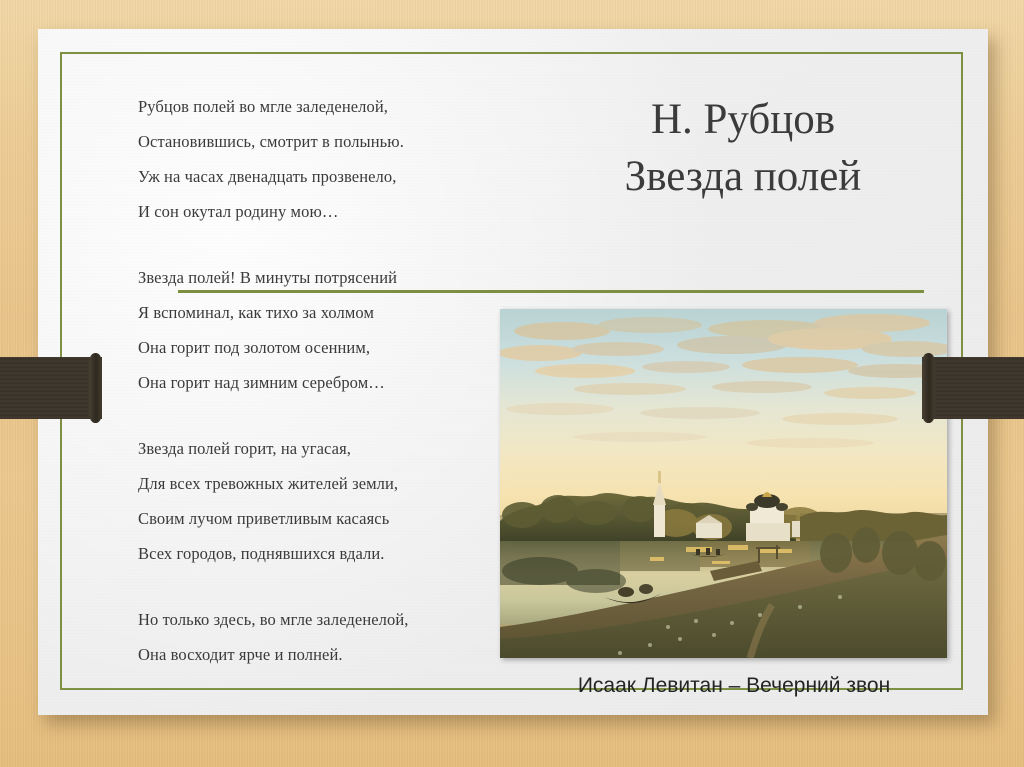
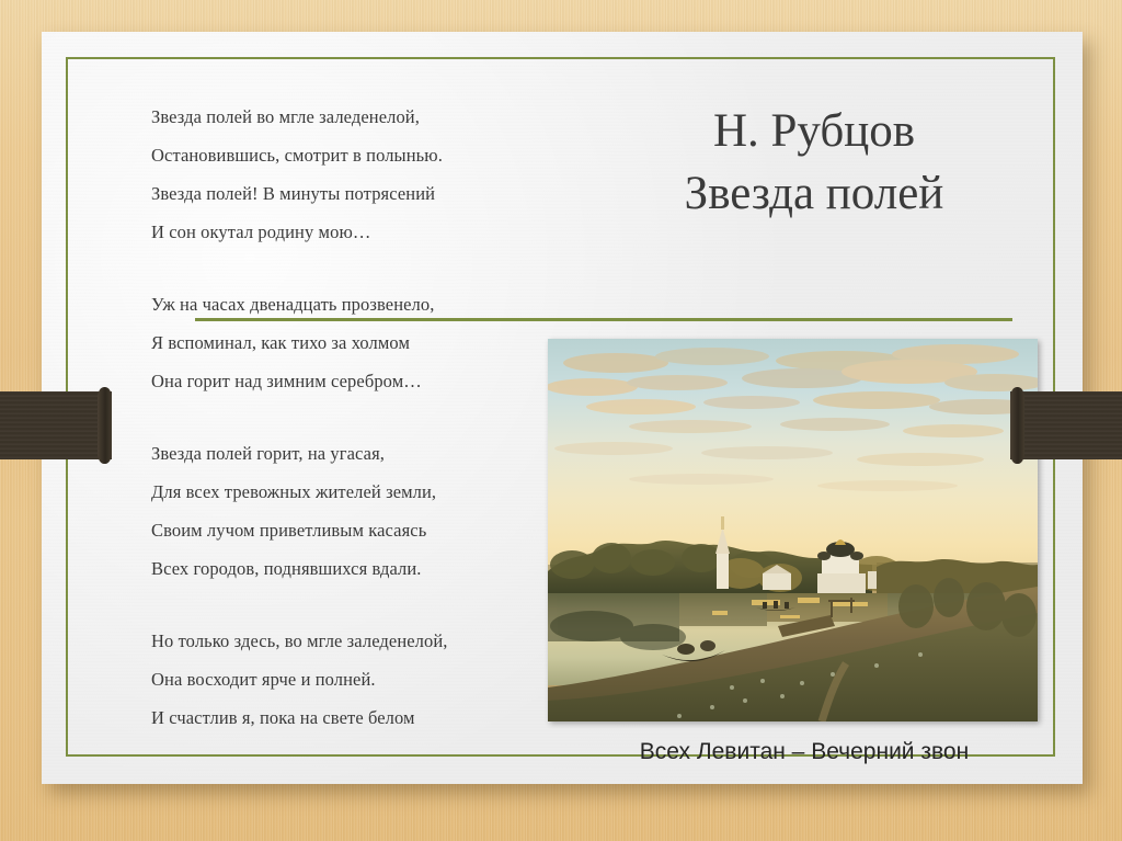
- Рубцов полей во мгле заледенелой,
+ Звезда полей во мгле заледенелой,
  Остановившись, смотрит в полынью.
- Уж на часах двенадцать прозвенело,
+ Звезда полей! В минуты потрясений
  И сон окутал родину мою…
- Звезда полей! В минуты потрясений
+ Уж на часах двенадцать прозвенело,
  Я вспоминал, как тихо за холмом
- Она горит под золотом осенним,
  Она горит над зимним серебром…
  Звезда полей горит, на угасая,
  Для всех тревожных жителей земли,
  Своим лучом приветливым касаясь
  Всех городов, поднявшихся вдали.
  Но только здесь, во мгле заледенелой,
  Она восходит ярче и полней.
+ И счастлив я, пока на свете белом
  Н. Рубцов
  Звезда полей
- Исаак Левитан – Вечерний звон
+ Всех Левитан – Вечерний звон
